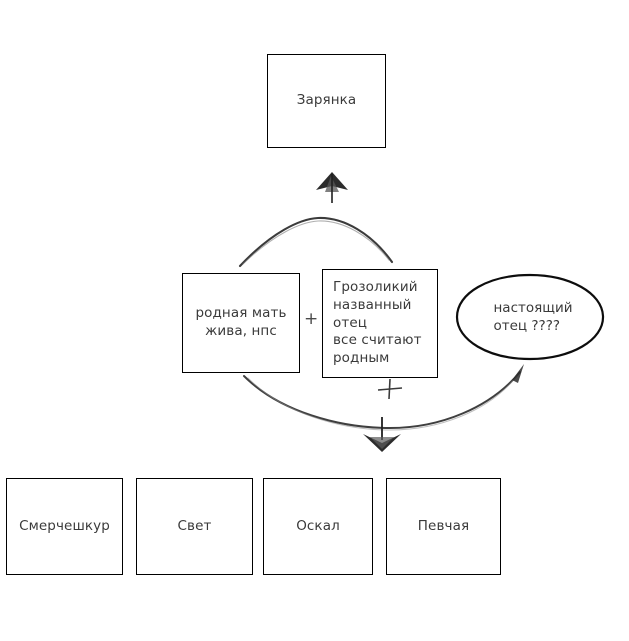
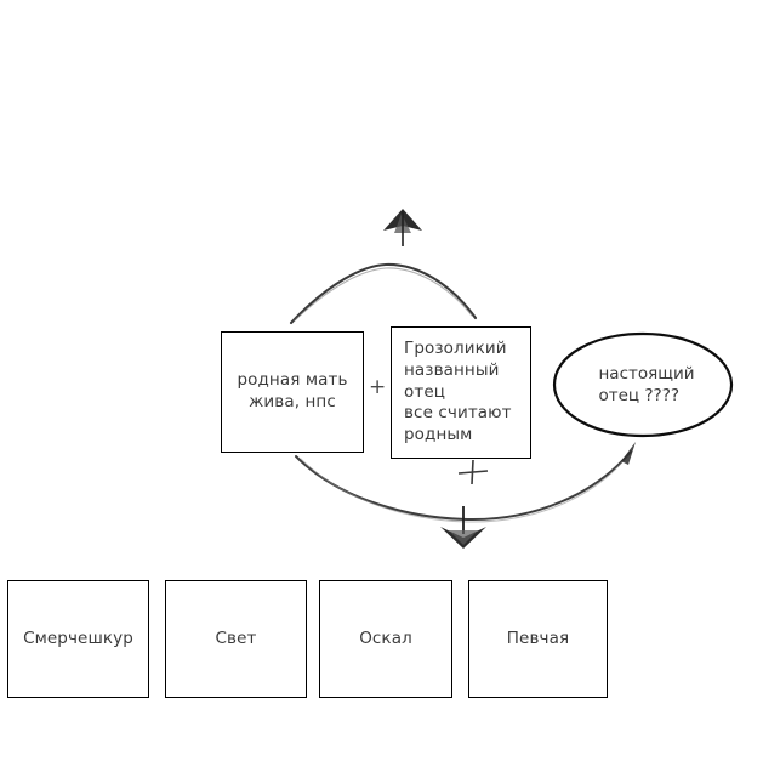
- Зарянка
  родная мать
  жива, нпс
  +
  Грозоликий
  названный
  отец
  все считают
  родным
  настоящий
  отец ????
  Смерчешкур
  Свет
  Оскал
  Певчая
